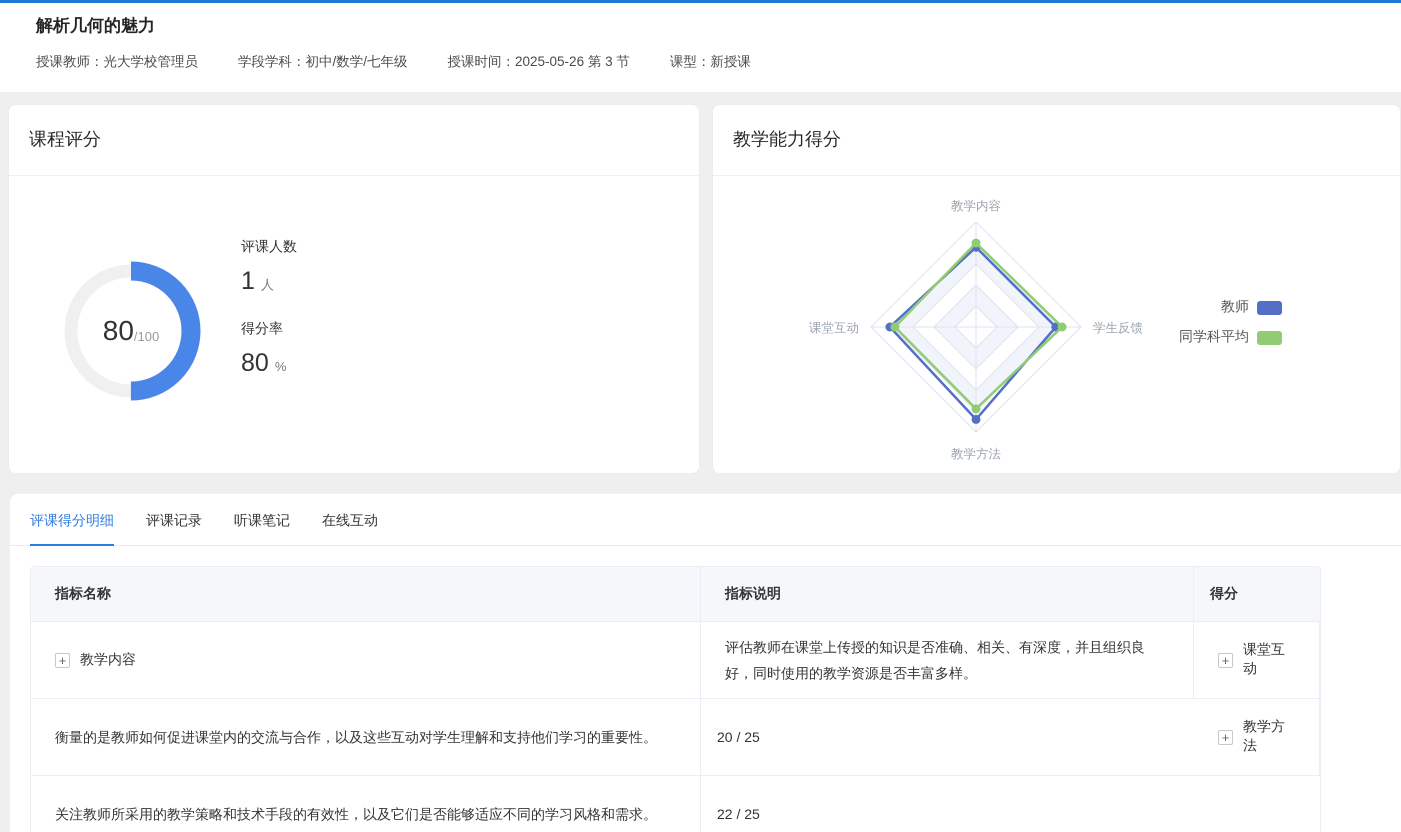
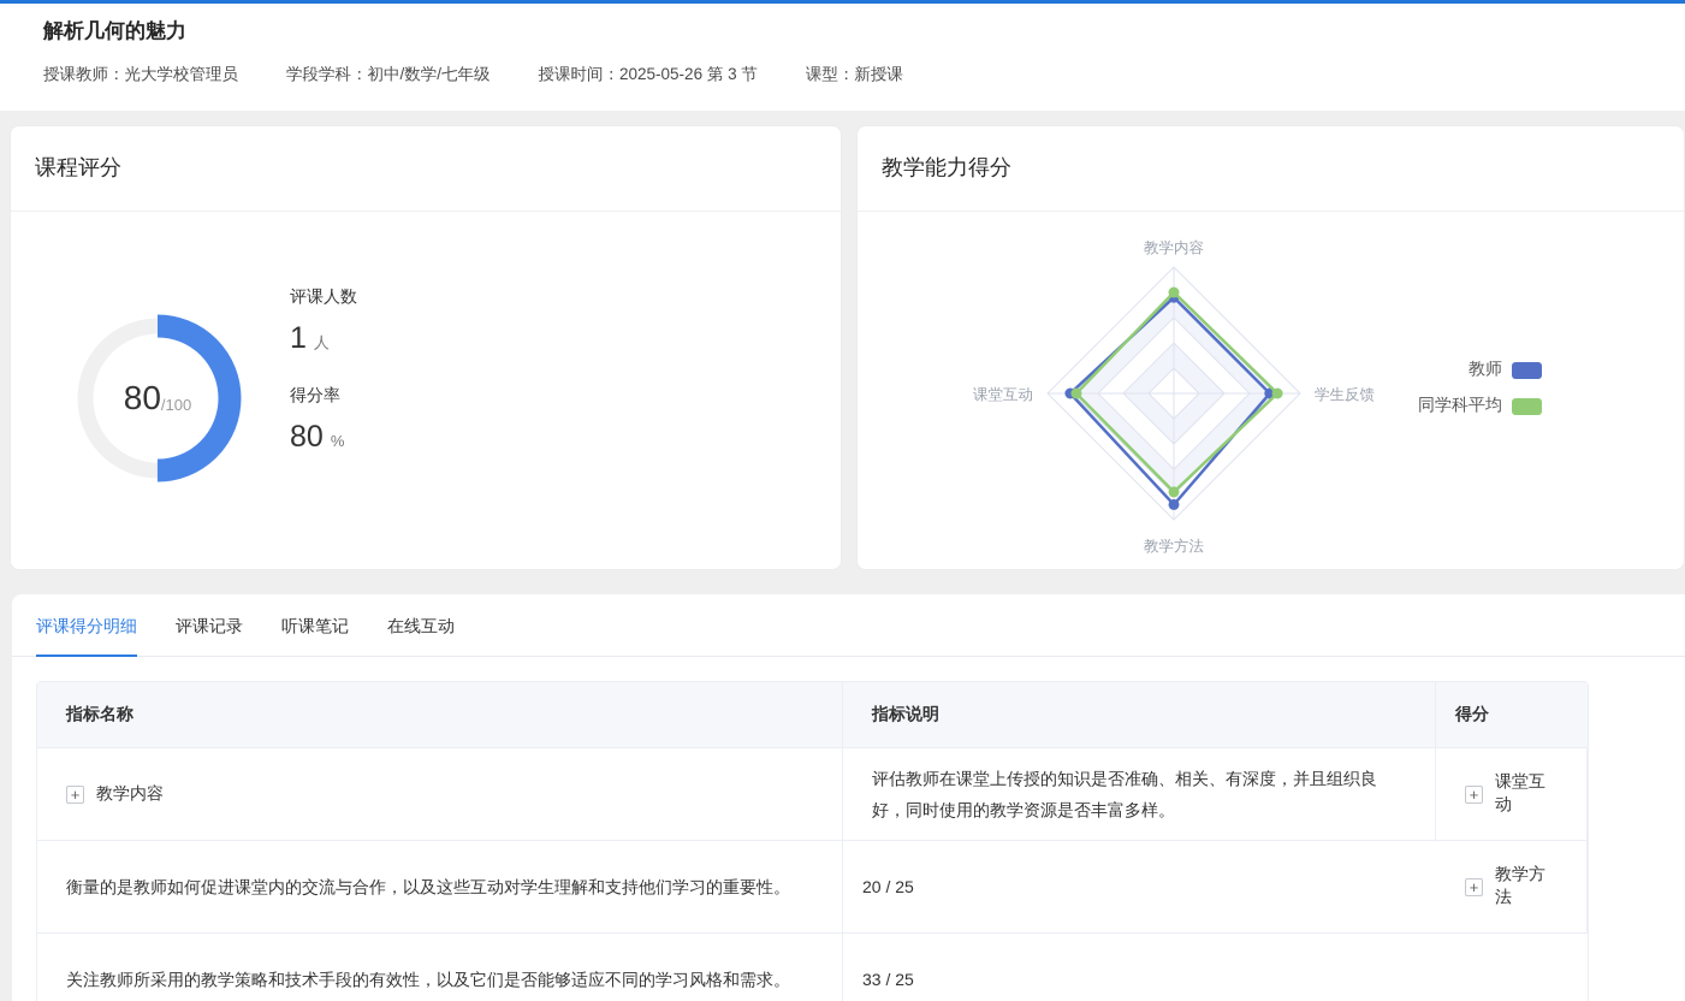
  解析几何的魅力
  授课教师：光大学校管理员
  学段学科：初中/数学/七年级
  授课时间：2025-05-26 第 3 节
  课型：新授课
  课程评分
  80
  /100
  评课人数
  1 人
  得分率
  80 %
  教学能力得分
  教学内容
  学生反馈
  教学方法
  课堂互动
  教师
  同学科平均
  评课得分明细
  评课记录
  听课笔记
  在线互动
  指标名称
  指标说明
  得分
  +
  教学内容
  评估教师在课堂上传授的知识是否准确、相关、有深度，并且组织良好，同时使用的教学资源是否丰富多样。
  +
  课堂互动
  衡量的是教师如何促进课堂内的交流与合作，以及这些互动对学生理解和支持他们学习的重要性。
  20 / 25
  +
  教学方法
  关注教师所采用的教学策略和技术手段的有效性，以及它们是否能够适应不同的学习风格和需求。
- 22 / 25
+ 33 / 25
